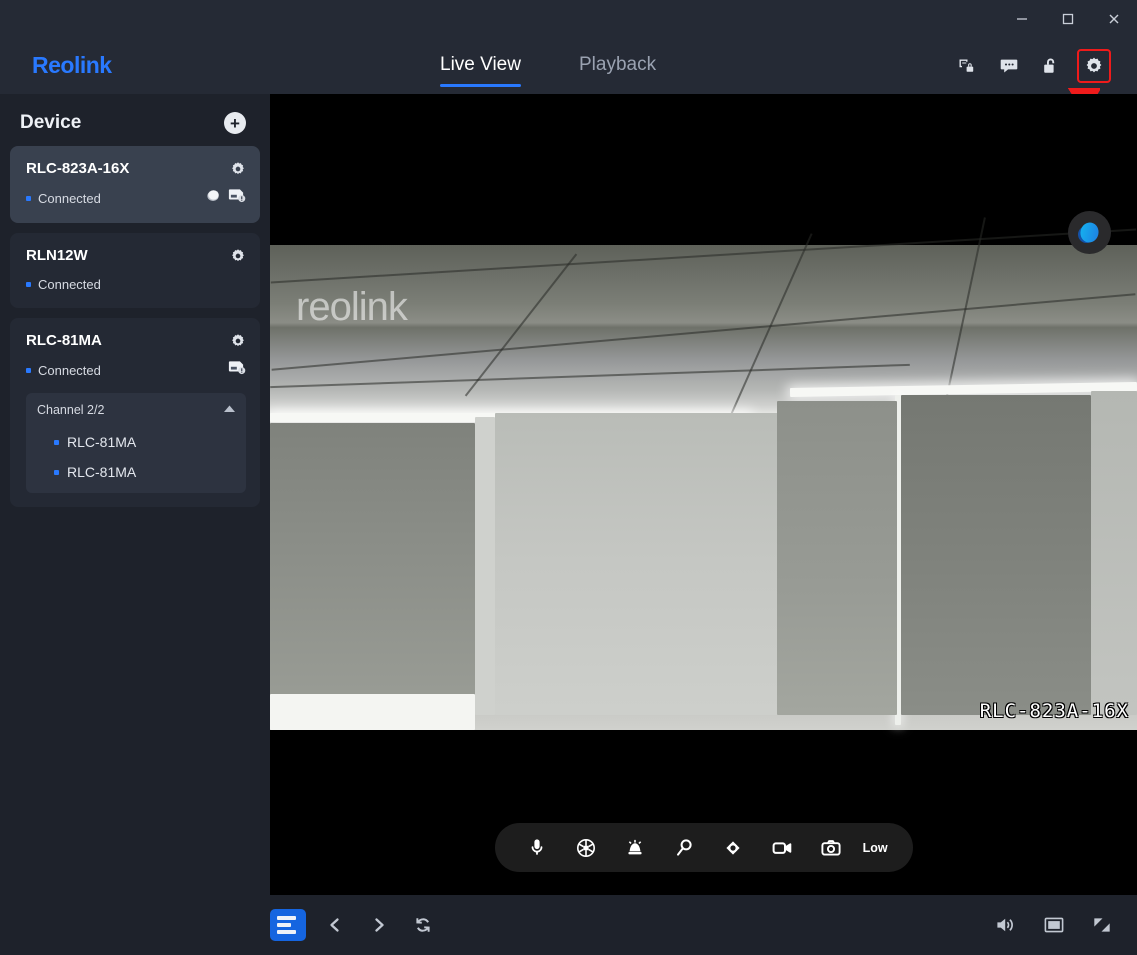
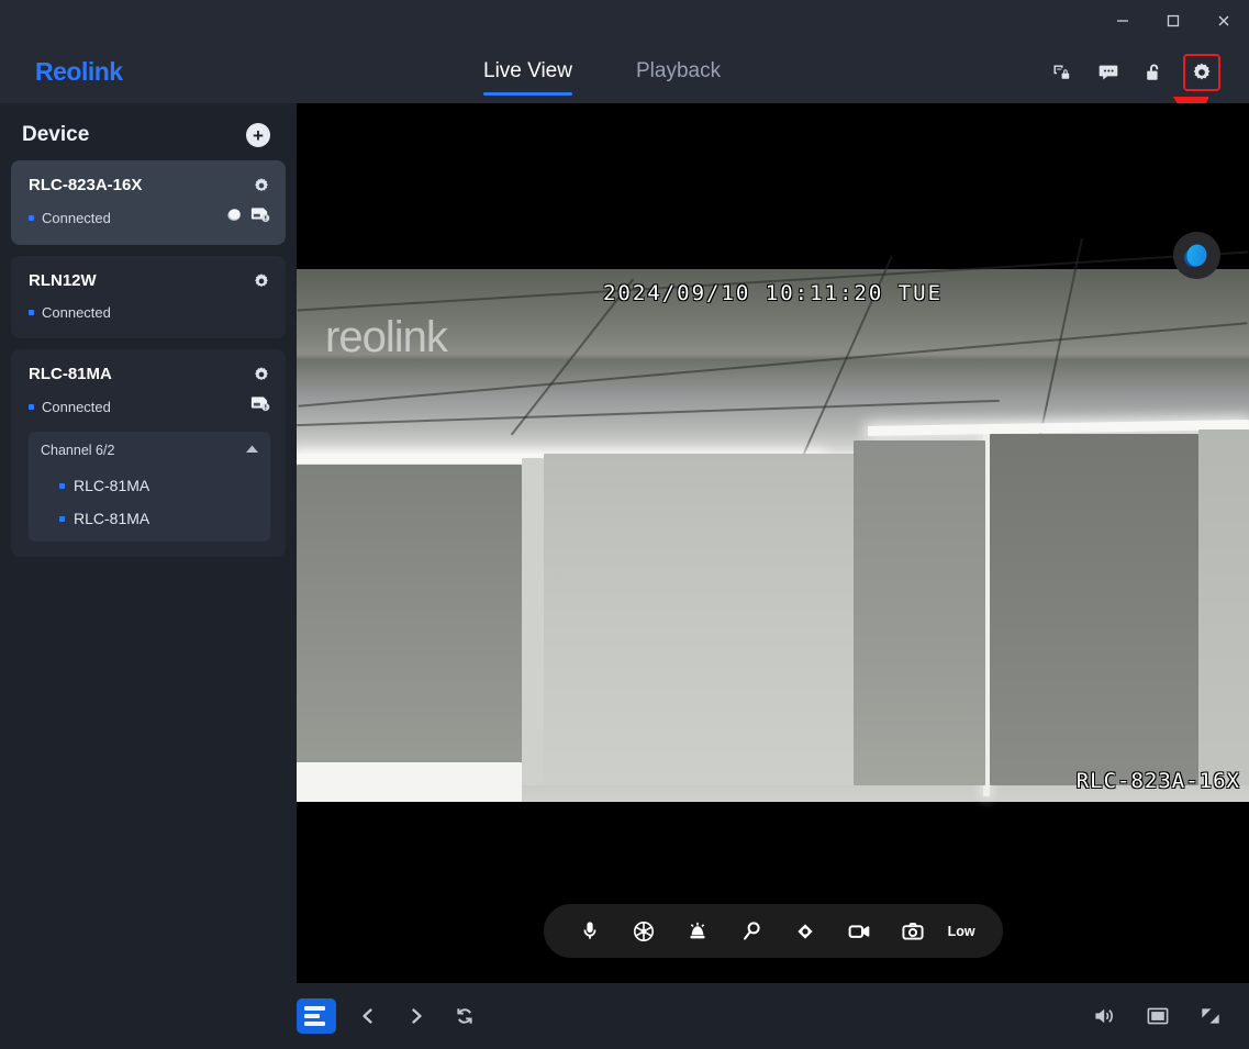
  Reolink
  Live View
  Playback
  Device
  +
  RLC-823A-16X
  Connected
  RLN12W
  Connected
  RLC-81MA
  Connected
- Channel 2/2
+ Channel 6/2
  RLC-81MA
  RLC-81MA
  reolink
+ 2024/09/10 10:11:20 TUE
  RLC-823A-16X
  Low
